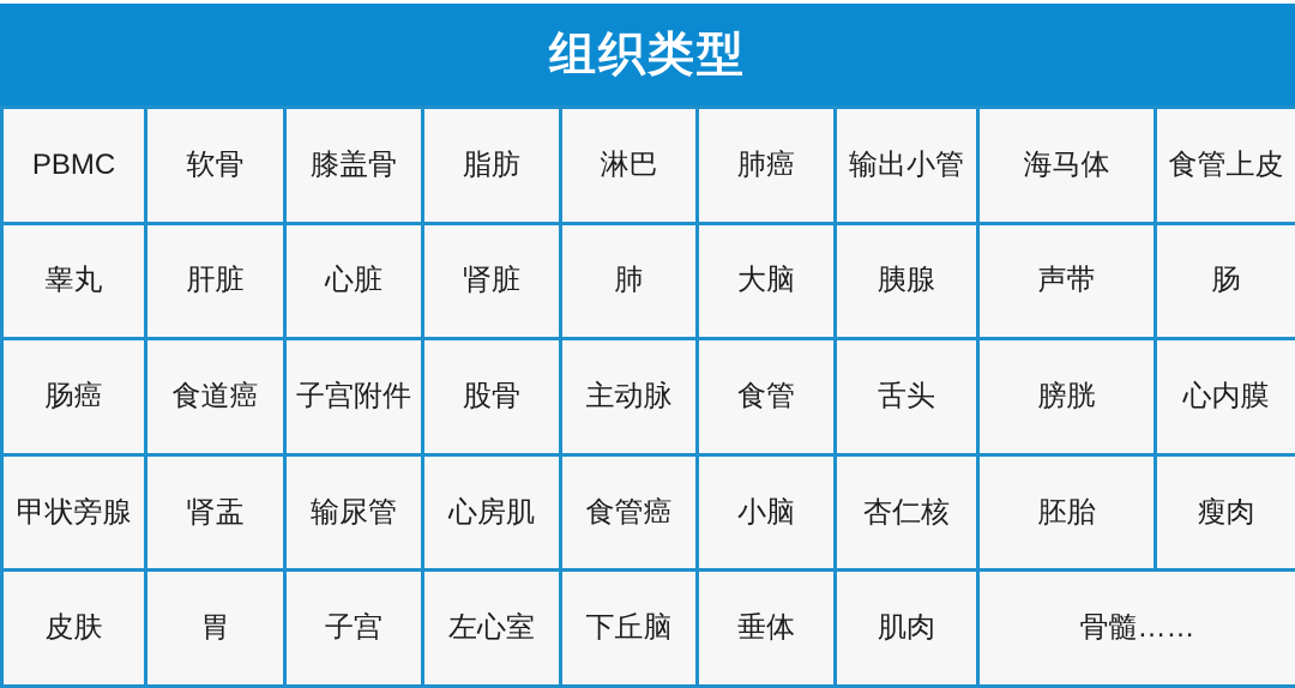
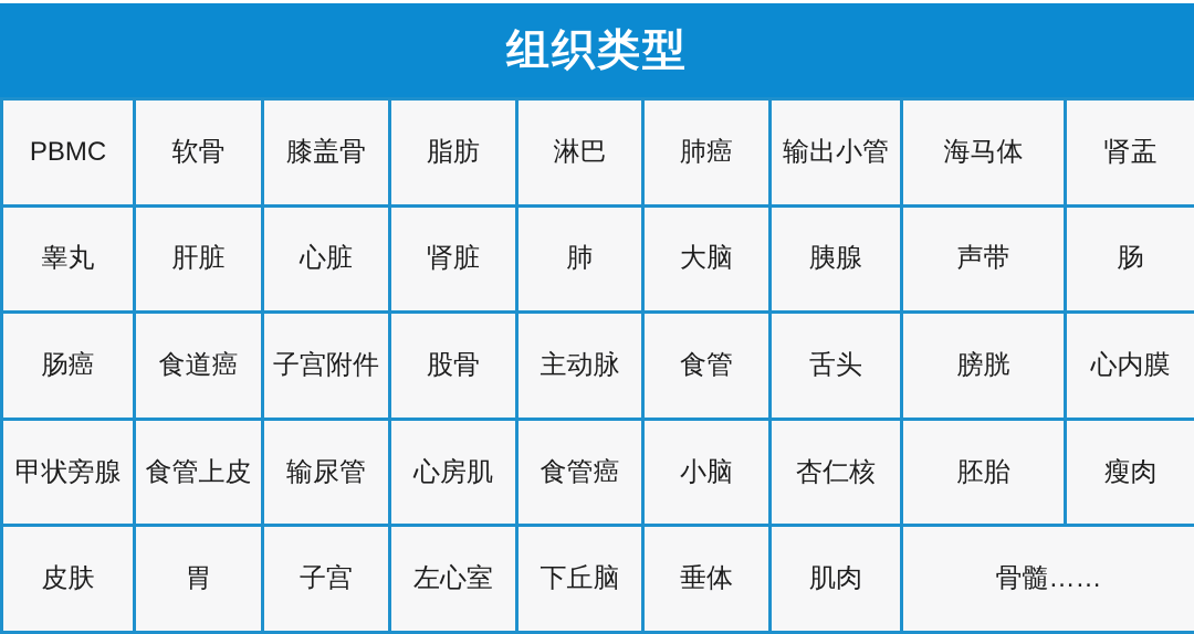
  组织类型
- PBMC	软骨	膝盖骨	脂肪	淋巴	肺癌	输出小管	海马体	食管上皮
+ PBMC	软骨	膝盖骨	脂肪	淋巴	肺癌	输出小管	海马体	肾盂
  睾丸	肝脏	心脏	肾脏	肺	大脑	胰腺	声带	肠
  肠癌	食道癌	子宫附件	股骨	主动脉	食管	舌头	膀胱	心内膜
- 甲状旁腺	肾盂	输尿管	心房肌	食管癌	小脑	杏仁核	胚胎	瘦肉
+ 甲状旁腺	食管上皮	输尿管	心房肌	食管癌	小脑	杏仁核	胚胎	瘦肉
  皮肤	胃	子宫	左心室	下丘脑	垂体	肌肉	骨髓……
